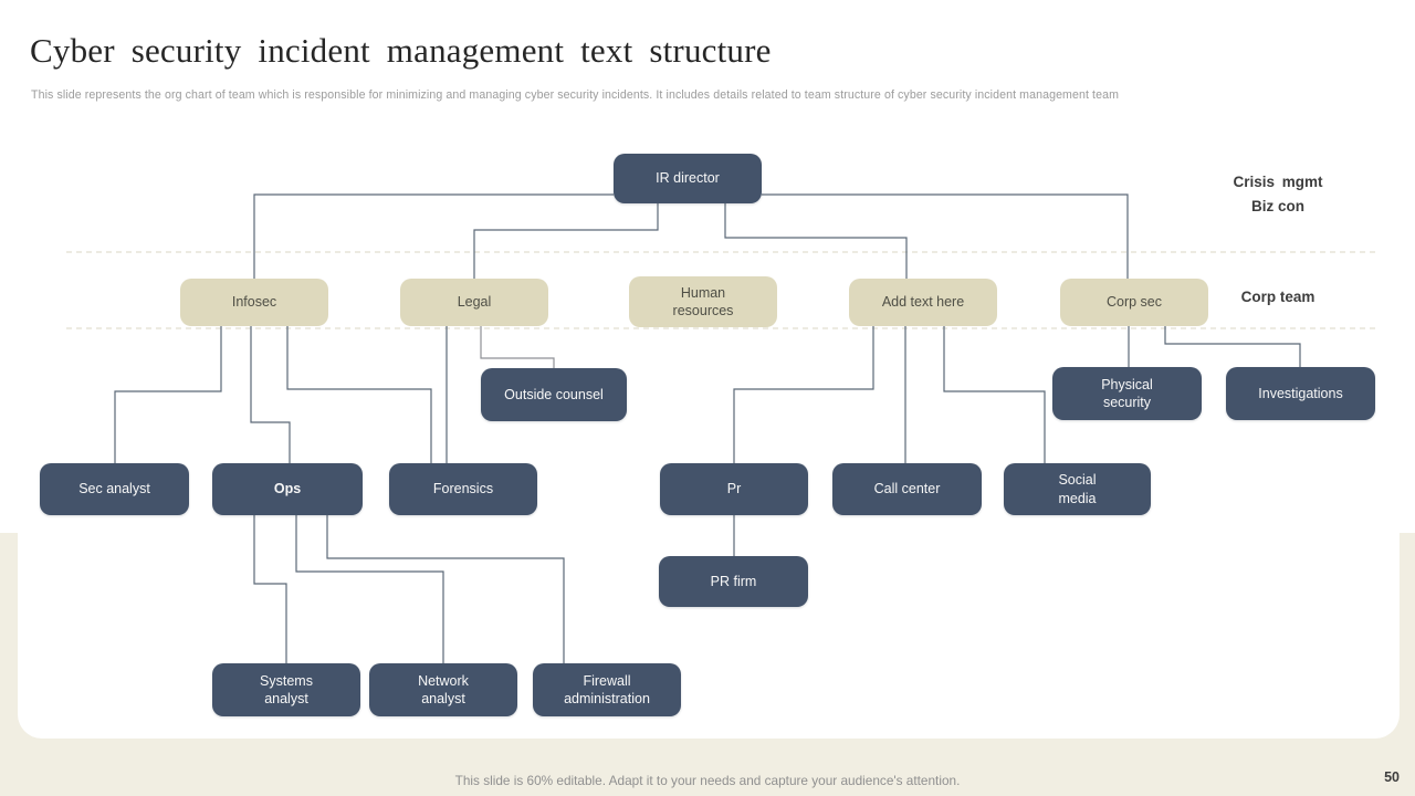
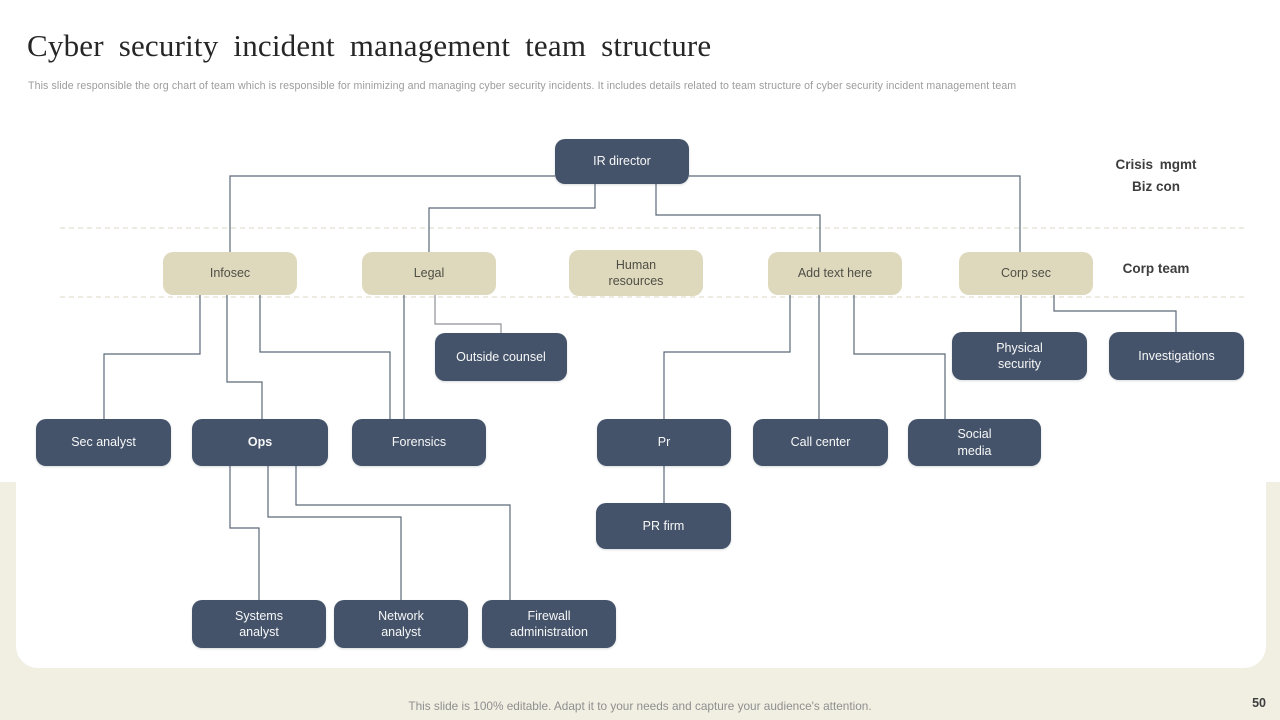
- Cyber security incident management text structure
+ Cyber security incident management team structure
- This slide represents the org chart of team which is responsible for minimizing and managing cyber security incidents. It includes details related to team structure of cyber security incident management team
+ This slide responsible the org chart of team which is responsible for minimizing and managing cyber security incidents. It includes details related to team structure of cyber security incident management team
  IR director
  Infosec
  Legal
  Human resources
  Add text here
  Corp sec
  Outside counsel
  Physical security
  Investigations
  Sec analyst
  Ops
  Forensics
  Pr
  Call center
  Social media
  PR firm
  Systems analyst
  Network analyst
  Firewall administration
  Crisis mgmt
  Biz con
  Corp team
- This slide is 60% editable. Adapt it to your needs and capture your audience's attention.
+ This slide is 100% editable. Adapt it to your needs and capture your audience's attention.
  50
